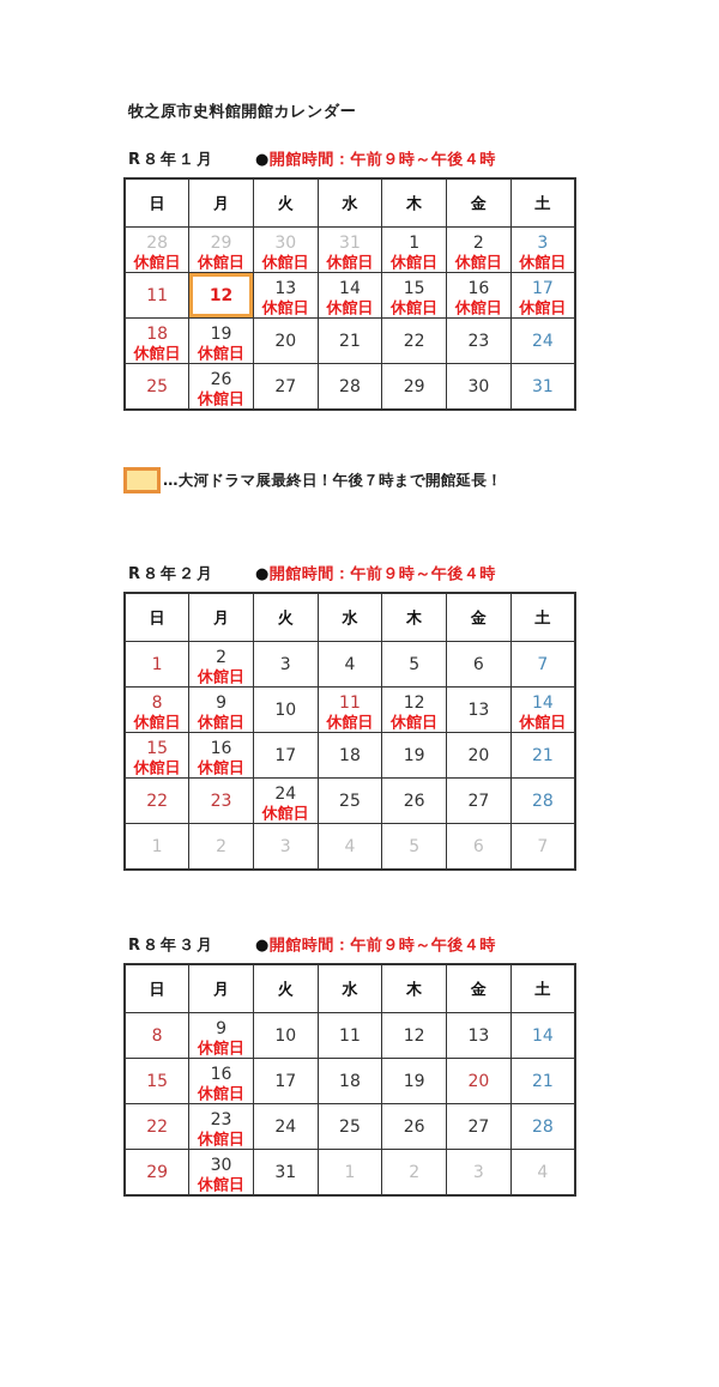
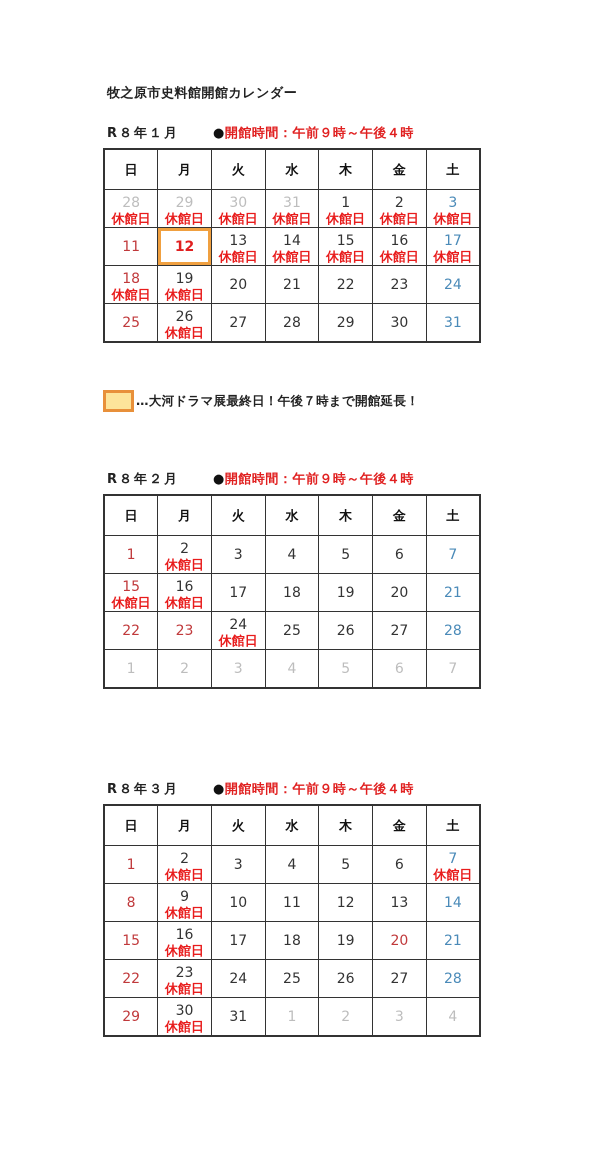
  牧之原市史料館開館カレンダー
  R８年１月
  ●開館時間：午前９時～午後４時
  日	月	火	水	木	金	土
  28休館日	29休館日	30休館日	31休館日	1休館日	2休館日	3休館日
  11	12	13休館日	14休館日	15休館日	16休館日	17休館日
  18休館日	19休館日	20	21	22	23	24
  25	26休館日	27	28	29	30	31
  …大河ドラマ展最終日！午後７時まで開館延長！
  R８年２月
  ●開館時間：午前９時～午後４時
  日	月	火	水	木	金	土
  1	2休館日	3	4	5	6	7
- 8休館日	9休館日	10	11休館日	12休館日	13	14休館日
  15休館日	16休館日	17	18	19	20	21
  22	23	24休館日	25	26	27	28
  1	2	3	4	5	6	7
  R８年３月
  ●開館時間：午前９時～午後４時
  日	月	火	水	木	金	土
+ 1	2休館日	3	4	5	6	7休館日
  8	9休館日	10	11	12	13	14
  15	16休館日	17	18	19	20	21
  22	23休館日	24	25	26	27	28
  29	30休館日	31	1	2	3	4
